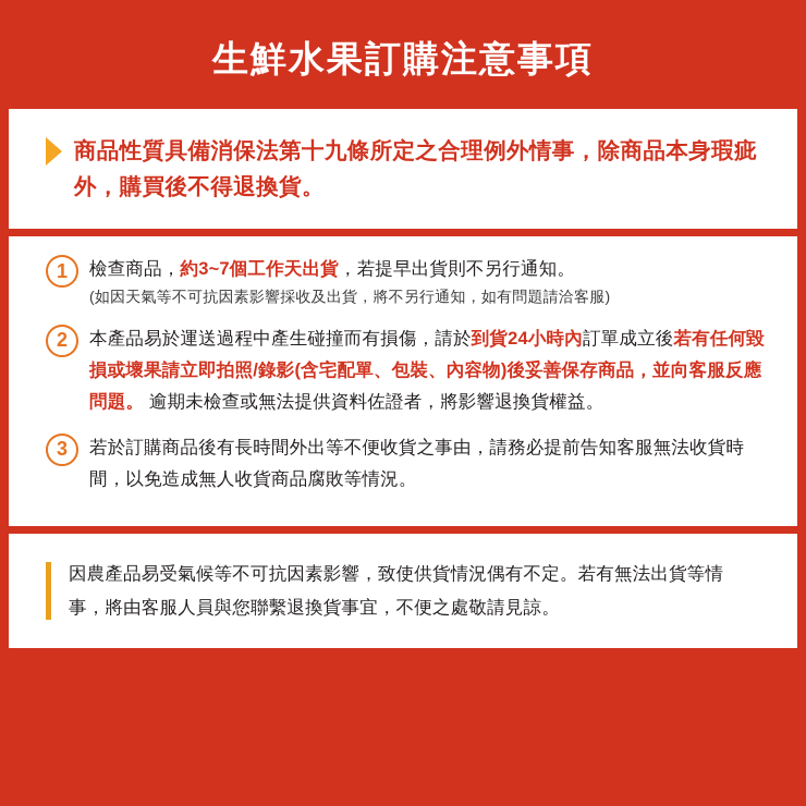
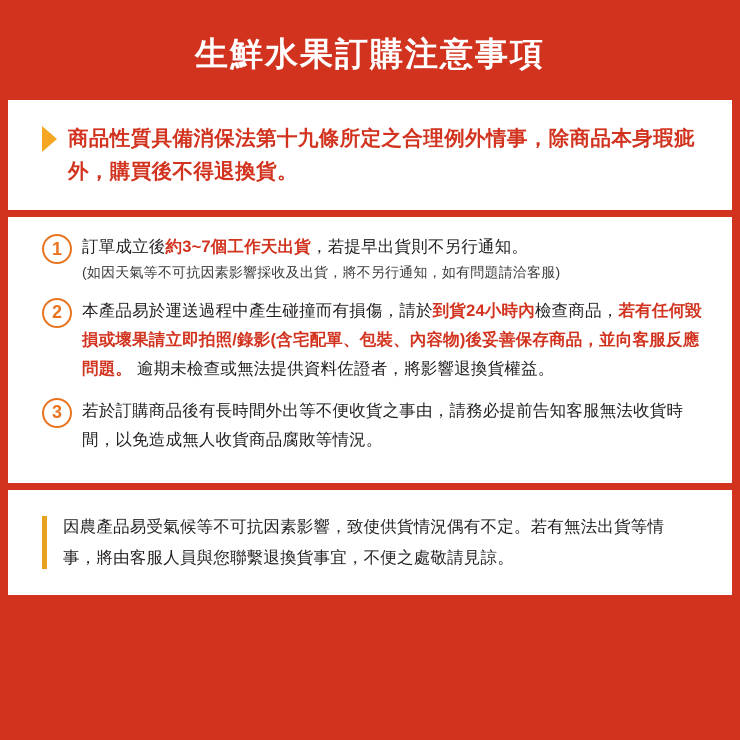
  生鮮水果訂購注意事項
  商品性質具備消保法第十九條所定之合理例外情事，除商品本身瑕疵外，購買後不得退換貨。
  1
- 檢查商品，約3~7個工作天出貨，若提早出貨則不另行通知。
+ 訂單成立後約3~7個工作天出貨，若提早出貨則不另行通知。
  (如因天氣等不可抗因素影響採收及出貨，將不另行通知，如有問題請洽客服)
  2
- 本產品易於運送過程中產生碰撞而有損傷，請於到貨24小時內訂單成立後若有任何毀損或壞果請立即拍照/錄影(含宅配單、包裝、內容物)後妥善保存商品，並向客服反應問題。 逾期未檢查或無法提供資料佐證者，將影響退換貨權益。
+ 本產品易於運送過程中產生碰撞而有損傷，請於到貨24小時內檢查商品，若有任何毀損或壞果請立即拍照/錄影(含宅配單、包裝、內容物)後妥善保存商品，並向客服反應問題。 逾期未檢查或無法提供資料佐證者，將影響退換貨權益。
  3
  若於訂購商品後有長時間外出等不便收貨之事由，請務必提前告知客服無法收貨時間，以免造成無人收貨商品腐敗等情況。
  因農產品易受氣候等不可抗因素影響，致使供貨情況偶有不定。若有無法出貨等情事，將由客服人員與您聯繫退換貨事宜，不便之處敬請見諒。
